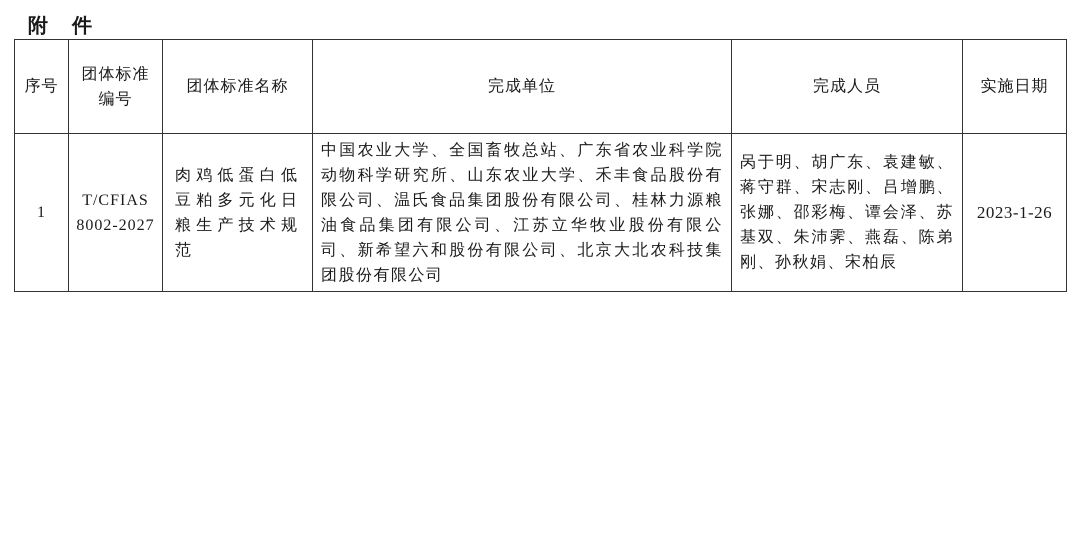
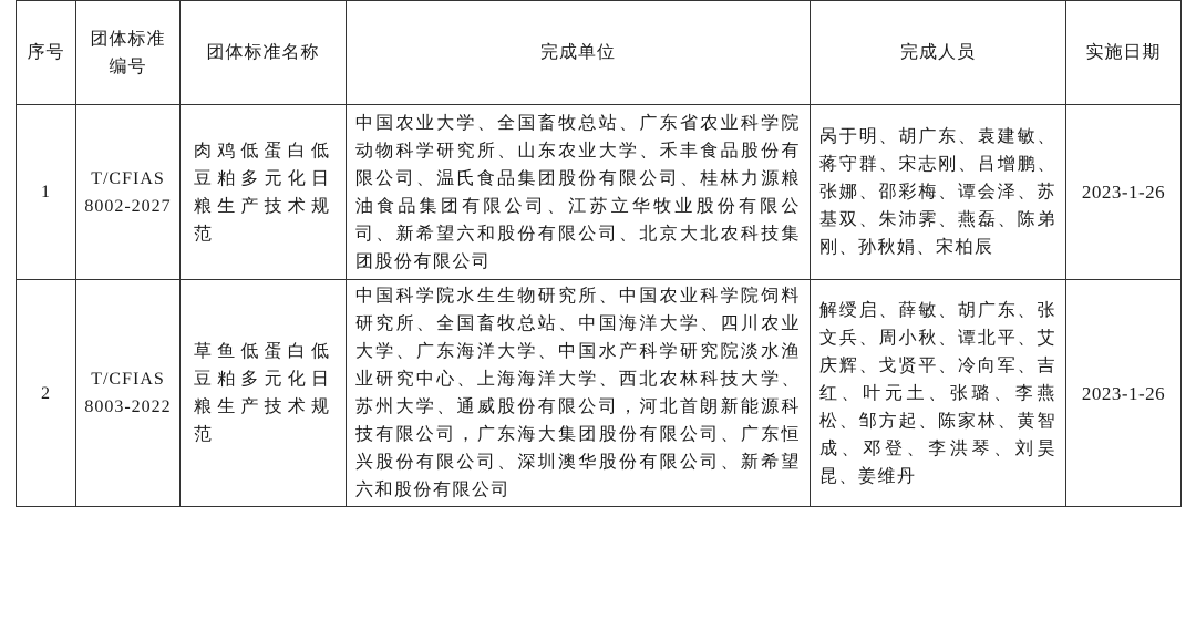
- 附 件
  序号	团体标准 编号	团体标准名称	完成单位	完成人员	实施日期
  1	T/CFIAS 8002-2027	肉鸡低蛋白低豆粕多元化日粮生产技术规范	中国农业大学、全国畜牧总站、广东省农业科学院动物科学研究所、山东农业大学、禾丰食品股份有限公司、温氏食品集团股份有限公司、桂林力源粮油食品集团有限公司、江苏立华牧业股份有限公司、新希望六和股份有限公司、北京大北农科技集团股份有限公司	呙于明、胡广东、袁建敏、蒋守群、宋志刚、吕增鹏、张娜、邵彩梅、谭会泽、苏基双、朱沛霁、燕磊、陈弟刚、孙秋娟、宋柏辰	2023-1-26
+ 2	T/CFIAS 8003-2022	草鱼低蛋白低豆粕多元化日粮生产技术规范	中国科学院水生生物研究所、中国农业科学院饲料研究所、全国畜牧总站、中国海洋大学、四川农业大学、广东海洋大学、中国水产科学研究院淡水渔业研究中心、上海海洋大学、西北农林科技大学、苏州大学、通威股份有限公司，河北首朗新能源科技有限公司，广东海大集团股份有限公司、广东恒兴股份有限公司、深圳澳华股份有限公司、新希望六和股份有限公司	解绶启、薛敏、胡广东、张文兵、周小秋、谭北平、艾庆辉、戈贤平、冷向军、吉红、叶元土、张璐、李燕松、邹方起、陈家林、黄智成、邓登、李洪琴、刘昊昆、姜维丹	2023-1-26
